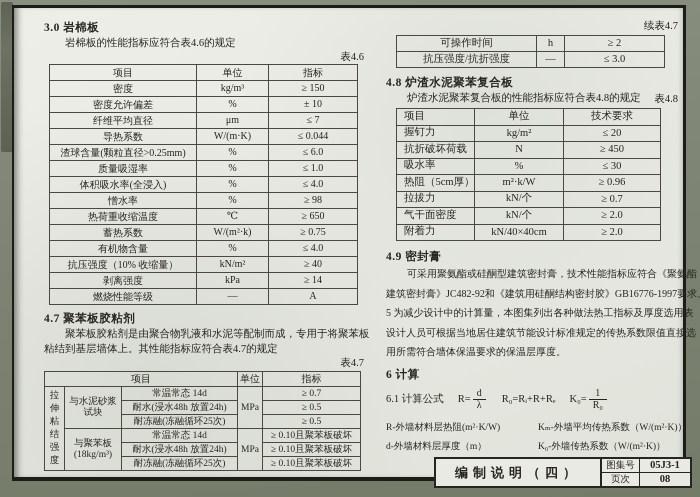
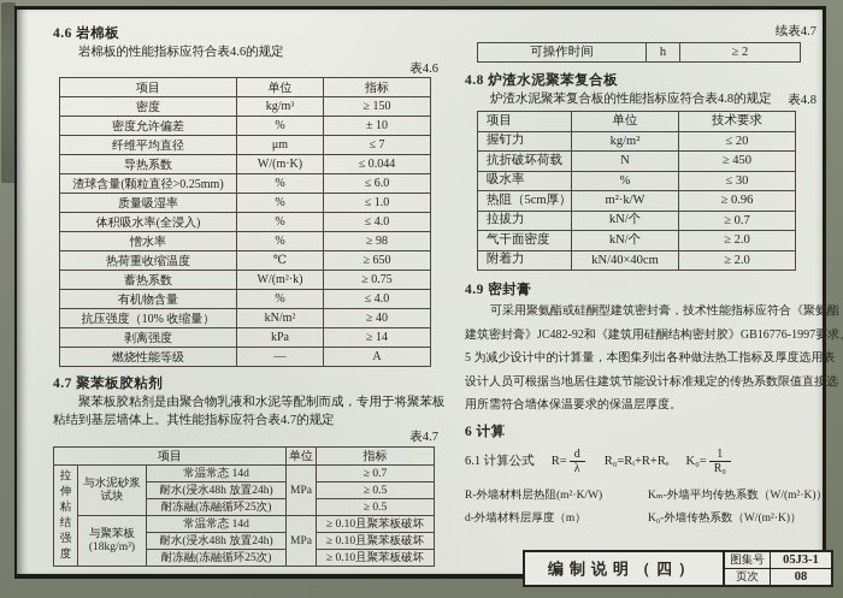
- 3.0 岩棉板
+ 4.6 岩棉板
  岩棉板的性能指标应符合表4.6的规定
  表4.6
  项目	单位	指标
  密度	kg/m³	≥ 150
  密度允许偏差	%	± 10
  纤维平均直径	μm	≤ 7
  导热系数	W/(m·K)	≤ 0.044
  渣球含量(颗粒直径>0.25mm)	%	≤ 6.0
  质量吸湿率	%	≤ 1.0
  体积吸水率(全浸入)	%	≤ 4.0
  憎水率	%	≥ 98
  热荷重收缩温度	℃	≥ 650
  蓄热系数	W/(m²·k)	≥ 0.75
  有机物含量	%	≤ 4.0
  抗压强度（10% 收缩量）	kN/m²	≥ 40
  剥离强度	kPa	≥ 14
  燃烧性能等级	—	A
  4.7 聚苯板胶粘剂
  聚苯板胶粘剂是由聚合物乳液和水泥等配制而成，专用于将聚苯板
  粘结到基层墙体上。其性能指标应符合表4.7的规定
  表4.7
  项目	单位	指标
  拉伸粘结强度	与水泥砂浆试块	常温常态 14d	MPa	≥ 0.7
  耐水(浸水48h 放置24h)	≥ 0.5
  耐冻融(冻融循环25次)	≥ 0.5
  与聚苯板(18kg/m³)	常温常态 14d	MPa	≥ 0.10且聚苯板破坏
  耐水(浸水48h 放置24h)	≥ 0.10且聚苯板破坏
  耐冻融(冻融循环25次)	≥ 0.10且聚苯板破坏
  续表4.7
  可操作时间	h	≥ 2
- 抗压强度/抗折强度	—	≤ 3.0
  4.8 炉渣水泥聚苯复合板
  炉渣水泥聚苯复合板的性能指标应符合表4.8的规定
  表4.8
  项目	单位	技术要求
  握钉力	kg/m²	≤ 20
  抗折破坏荷载	N	≥ 450
  吸水率	%	≤ 30
  热阻（5cm厚）	m²·k/W	≥ 0.96
  拉拔力	kN/个	≥ 0.7
  气干面密度	kN/个	≥ 2.0
  附着力	kN/40×40cm	≥ 2.0
  4.9 密封膏
  可采用聚氨酯或硅酮型建筑密封膏，技术性能指标应符合《聚氨酯
  建筑密封膏》JC482-92和《建筑用硅酮结构密封胶》GB16776-1997要求
  5 为减少设计中的计算量，本图集列出各种做法热工指标及厚度选用表
  设计人员可根据当地居住建筑节能设计标准规定的传热系数限值直接选
  用所需符合墙体保温要求的保温层厚度。
  6 计算
  6.1 计算公式
  R=
  d
  λ
  R₀=Rᵢ+R+Rₑ
  K₀=
  1
  R₀
  R-外墙材料层热阻(m²·K/W)
  Kₘ-外墙平均传热系数（W/(m²·K)）
  d-外墙材料层厚度（m）
  K₀-外墙传热系数（W/(m²·K)）
  编制说明（四）
  图集号
  05J3-1
  页次
  08
